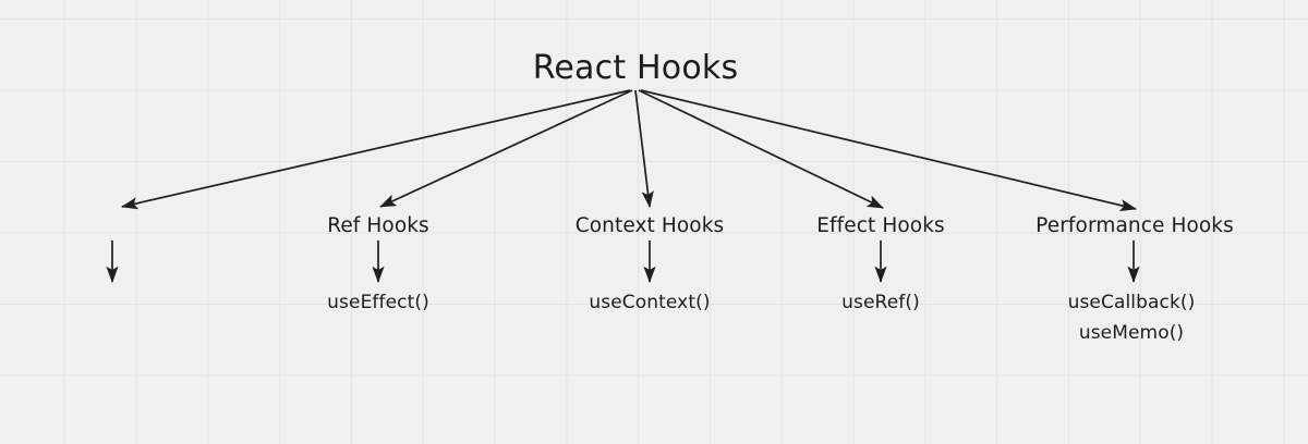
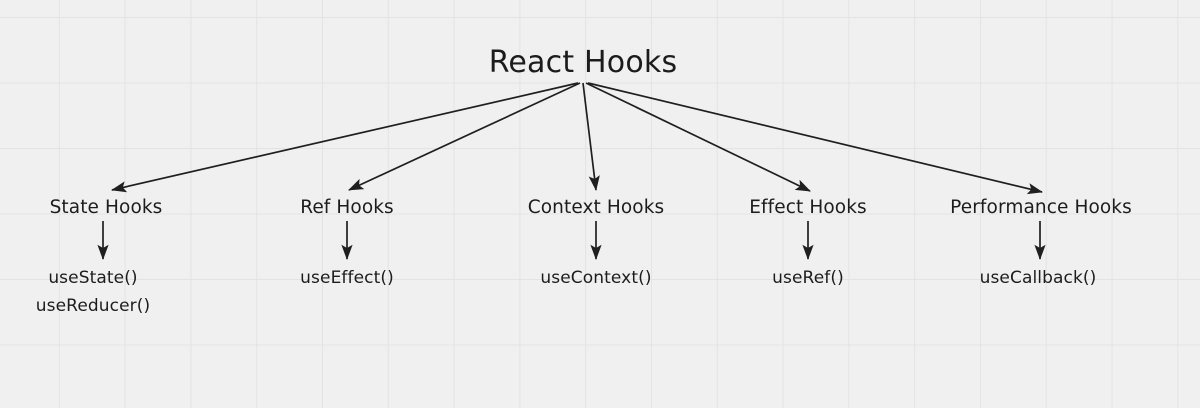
  React Hooks
+ State Hooks
  Ref Hooks
  Context Hooks
  Effect Hooks
  Performance Hooks
+ useState()
+ useReducer()
  useEffect()
  useContext()
  useRef()
  useCallback()
- useMemo()
